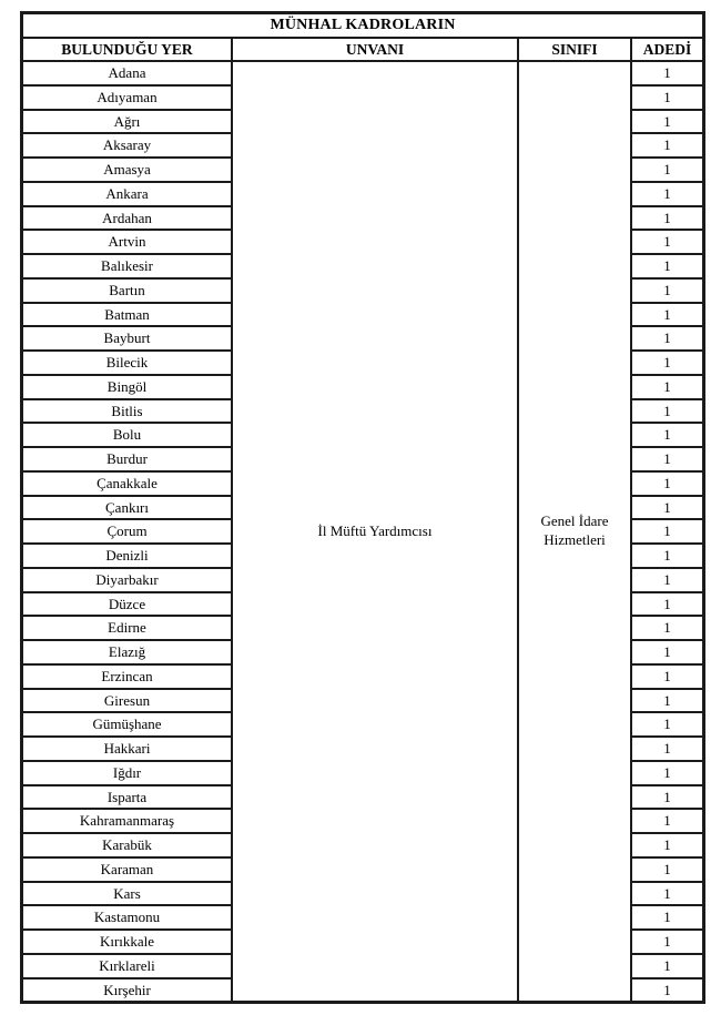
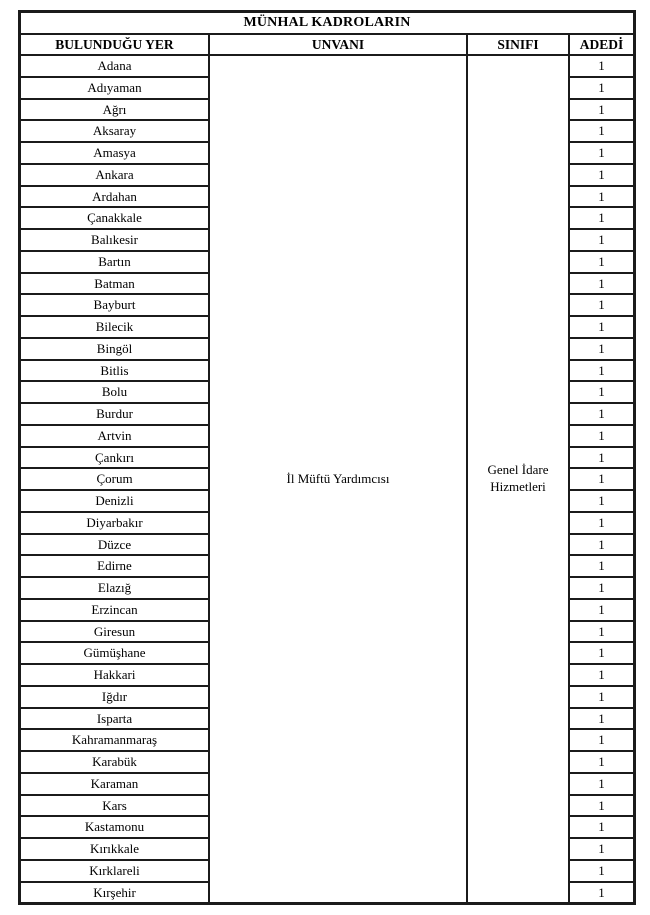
  MÜNHAL KADROLARIN
  BULUNDUĞU YER	UNVANI	SINIFI	ADEDİ
  Adana	İl Müftü Yardımcısı	Genel İdare Hizmetleri	1
  Adıyaman	1
  Ağrı	1
  Aksaray	1
  Amasya	1
  Ankara	1
  Ardahan	1
- Artvin	1
+ Çanakkale	1
  Balıkesir	1
  Bartın	1
  Batman	1
  Bayburt	1
  Bilecik	1
  Bingöl	1
  Bitlis	1
  Bolu	1
  Burdur	1
- Çanakkale	1
+ Artvin	1
  Çankırı	1
  Çorum	1
  Denizli	1
  Diyarbakır	1
  Düzce	1
  Edirne	1
  Elazığ	1
  Erzincan	1
  Giresun	1
  Gümüşhane	1
  Hakkari	1
  Iğdır	1
  Isparta	1
  Kahramanmaraş	1
  Karabük	1
  Karaman	1
  Kars	1
  Kastamonu	1
  Kırıkkale	1
  Kırklareli	1
  Kırşehir	1
